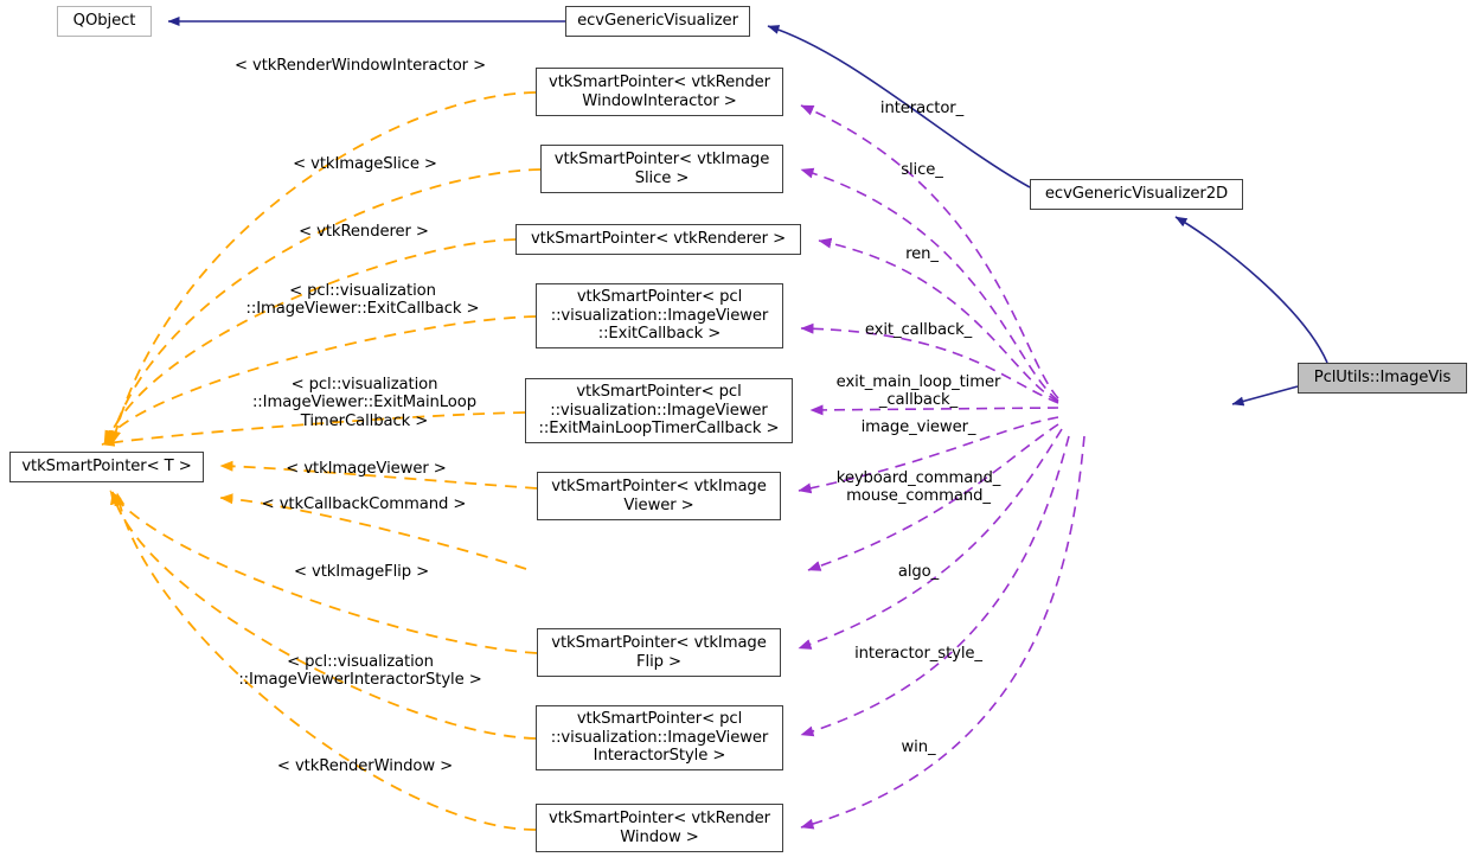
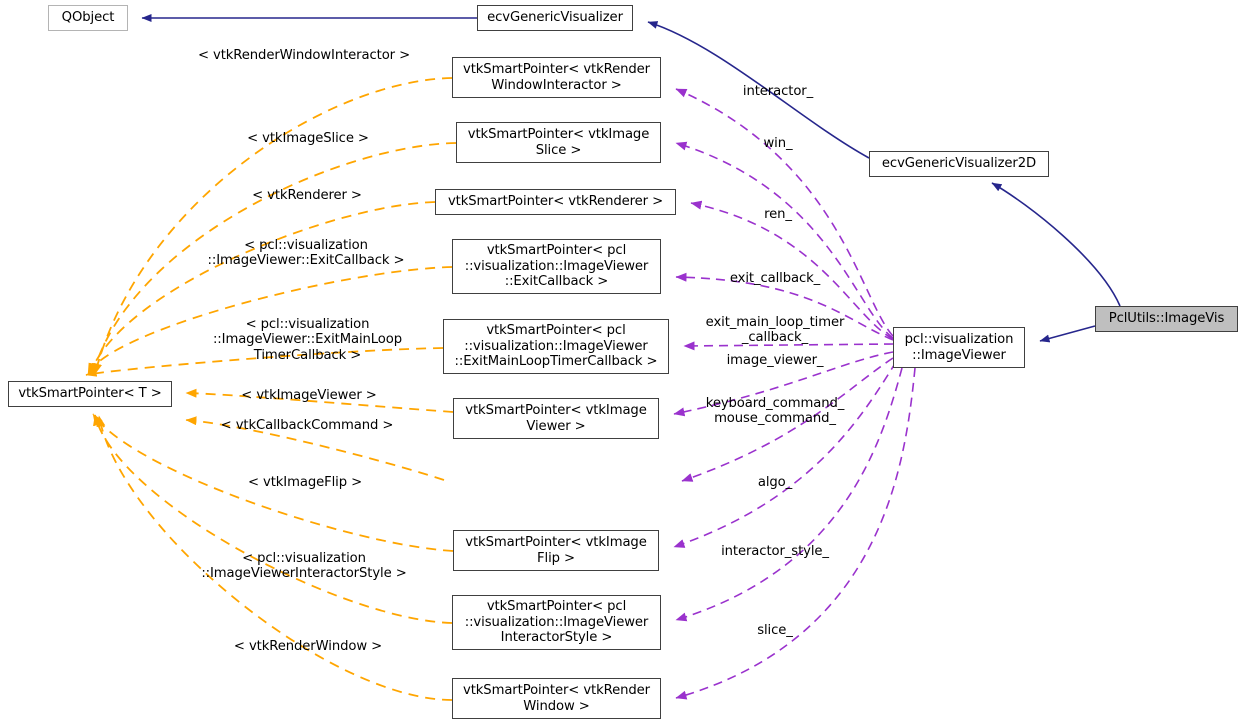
  QObject
  ecvGenericVisualizer
  vtkSmartPointer< vtkRender
  WindowInteractor >
  vtkSmartPointer< vtkImage
  Slice >
  vtkSmartPointer< vtkRenderer >
  vtkSmartPointer< pcl
  ::visualization::ImageViewer
  ::ExitCallback >
  vtkSmartPointer< pcl
  ::visualization::ImageViewer
  ::ExitMainLoopTimerCallback >
  vtkSmartPointer< vtkImage
  Viewer >
  vtkSmartPointer< vtkImage
  Flip >
  vtkSmartPointer< pcl
  ::visualization::ImageViewer
  InteractorStyle >
  vtkSmartPointer< vtkRender
  Window >
  vtkSmartPointer< T >
  ecvGenericVisualizer2D
+ pcl::visualization
+ ::ImageViewer
  PclUtils::ImageVis
  < vtkRenderWindowInteractor >
  < vtkImageSlice >
  < vtkRenderer >
  < pcl::visualization
  ::ImageViewer::ExitCallback >
  < pcl::visualization
  ::ImageViewer::ExitMainLoop
  TimerCallback >
  < vtkImageViewer >
  < vtkCallbackCommand >
  < vtkImageFlip >
  < pcl::visualization
  ::ImageViewerInteractorStyle >
  < vtkRenderWindow >
  interactor_
- slice_
+ win_
  ren_
  exit_callback_
  exit_main_loop_timer
  _callback_
  image_viewer_
  keyboard_command_
  mouse_command_
  algo_
  interactor_style_
- win_
+ slice_
